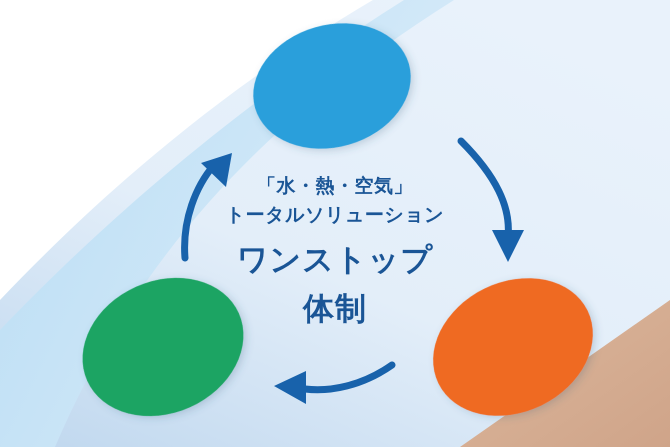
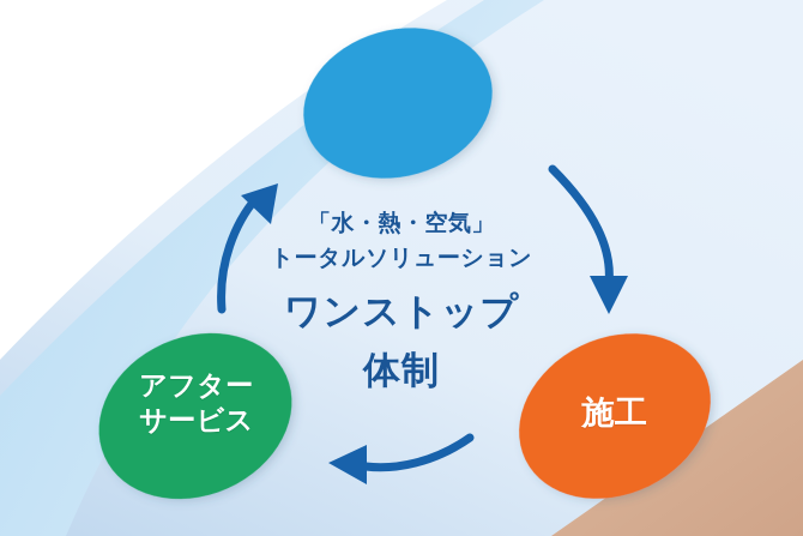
+ 施工
+ アフター
+ サービス
  「水・熱・空気」
  トータルソリューション
  ワンストップ
  体制
